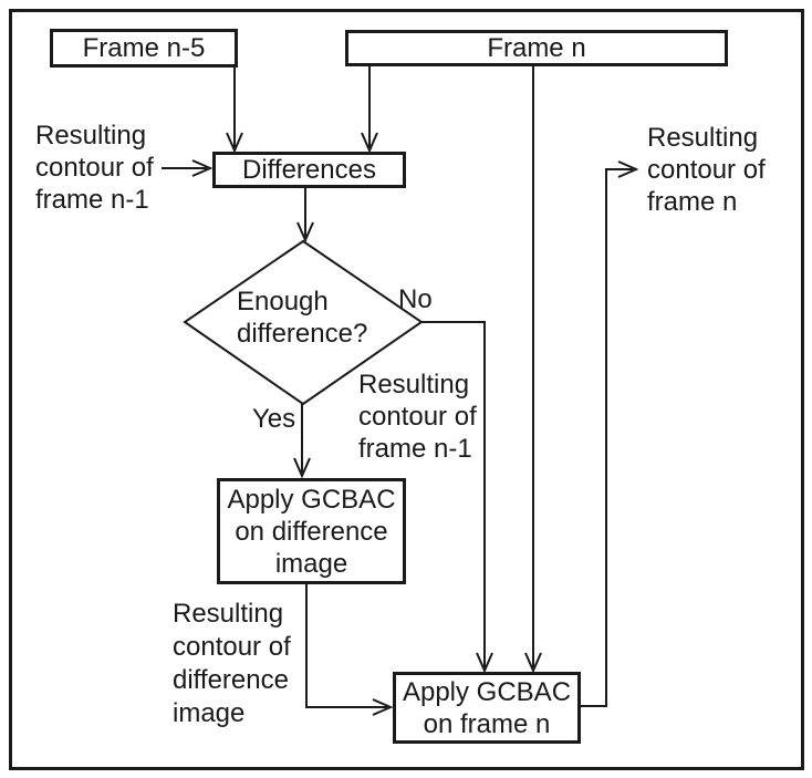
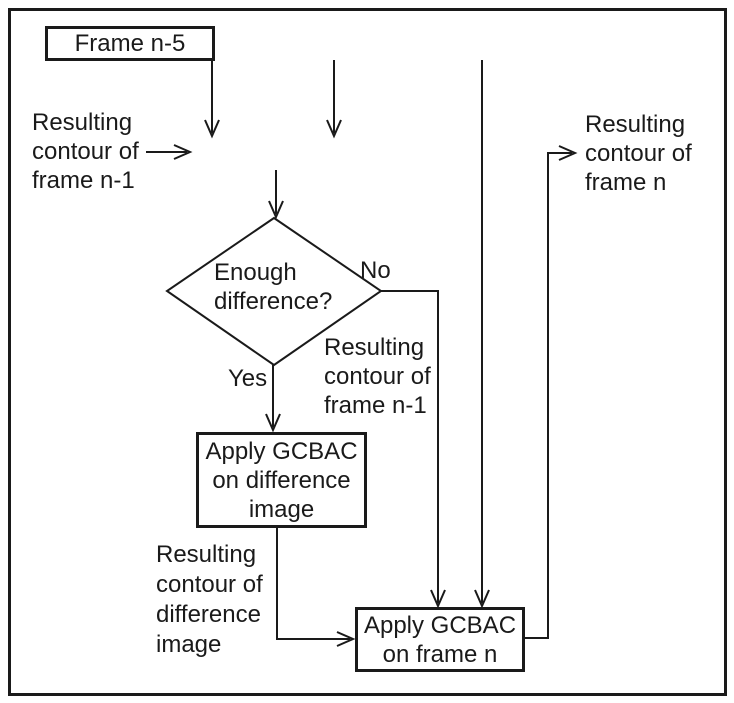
  Frame n-5
- Frame n
- Differences
  Apply GCBAC
  on difference
  image
  Apply GCBAC
  on frame n
  Enough
  difference?
  Resulting
  contour of
  frame n-1
  Resulting
  contour of
  frame n
  No
  Yes
  Resulting
  contour of
  frame n-1
  Resulting
  contour of
  difference
  image
